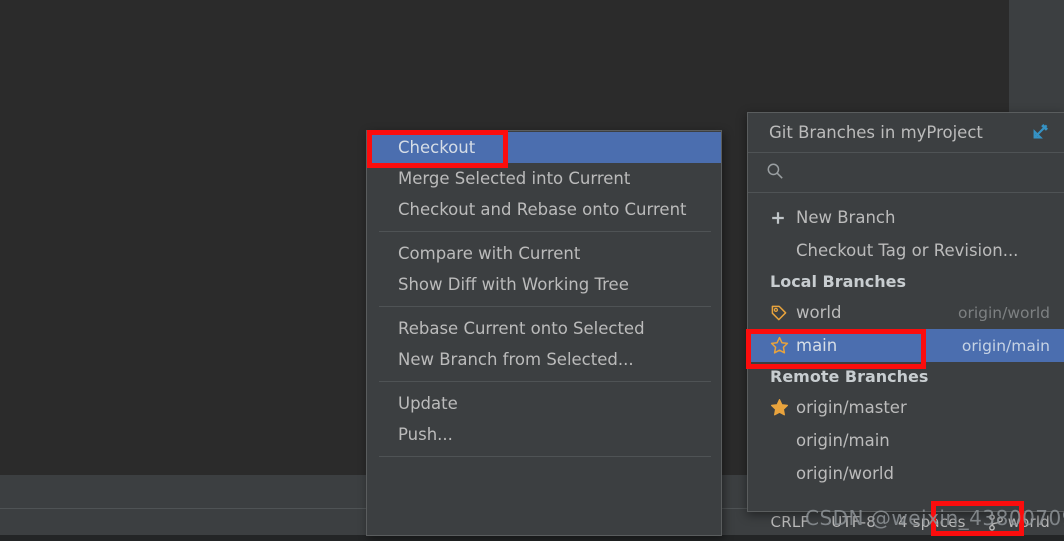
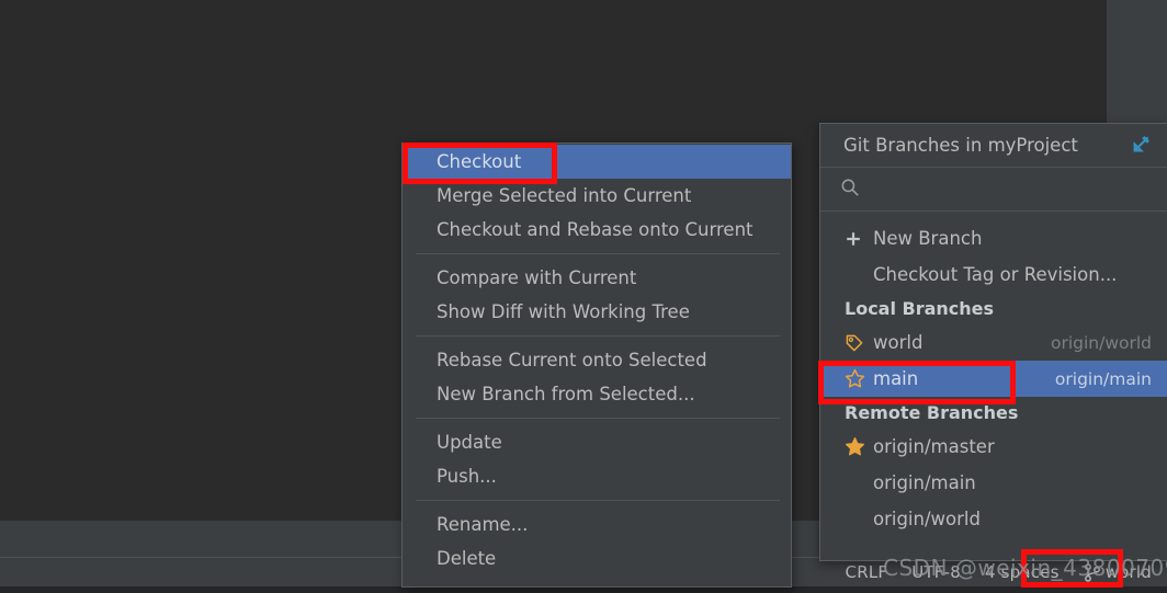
  CRLF
  UTF-8
  4 spaces
  world
  Checkout
  Merge Selected into Current
  Checkout and Rebase onto Current
  Compare with Current
  Show Diff with Working Tree
  Rebase Current onto Selected
  New Branch from Selected...
  Update
  Push...
+ Rename...
+ Delete
  Git Branches in myProject
  New Branch
  Checkout Tag or Revision...
  Local Branches
  world
  origin/world
  main
  origin/main
  Remote Branches
  origin/master
  origin/main
  origin/world
  CSDN @weixin_4380070
